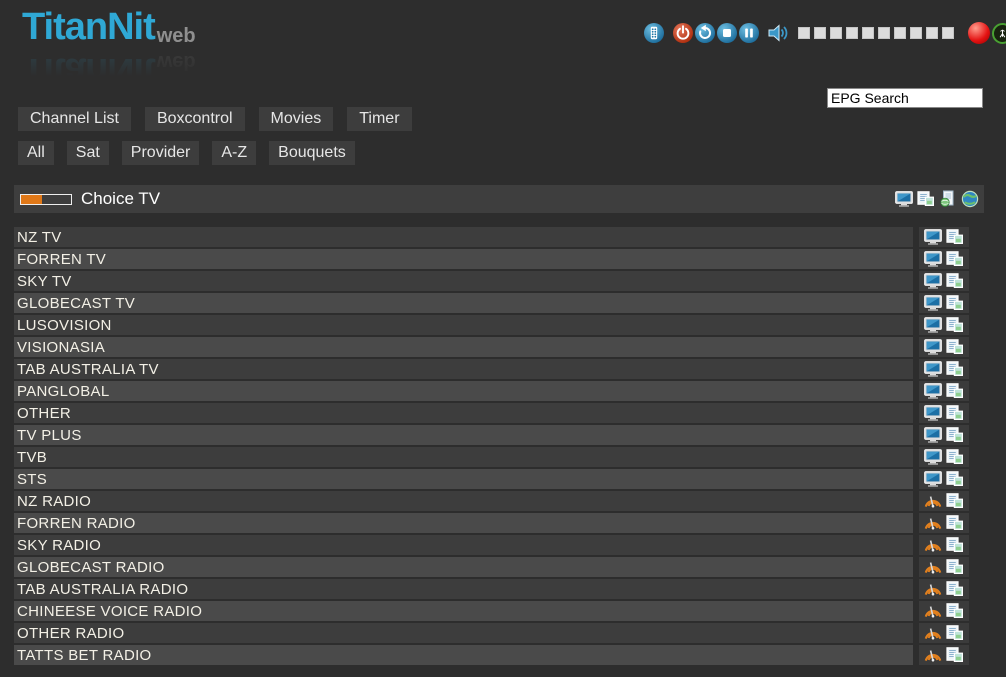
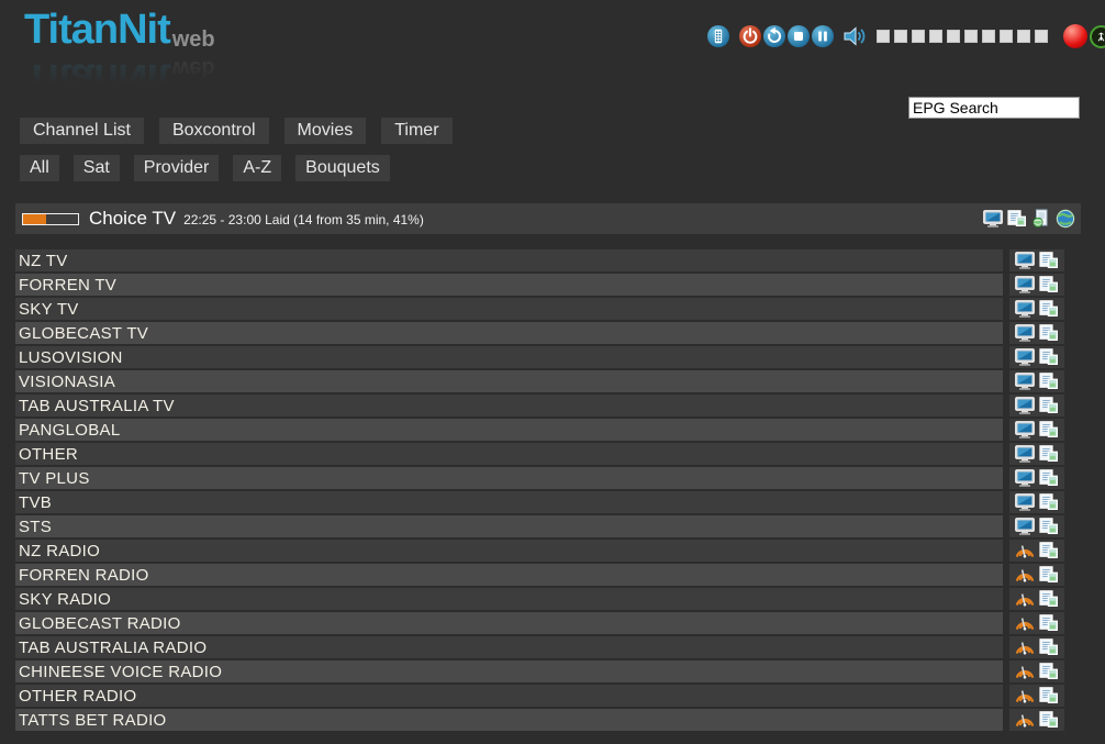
  TitanNit
  web
  EPG Search
  Channel List
  Boxcontrol
  Movies
  Timer
  All
  Sat
  Provider
  A-Z
  Bouquets
  Choice TV
+ 22:25 - 23:00 Laid (14 from 35 min, 41%)
  NZ TV
  FORREN TV
  SKY TV
  GLOBECAST TV
  LUSOVISION
  VISIONASIA
  TAB AUSTRALIA TV
  PANGLOBAL
  OTHER
  TV PLUS
  TVB
  STS
  NZ RADIO
  FORREN RADIO
  SKY RADIO
  GLOBECAST RADIO
  TAB AUSTRALIA RADIO
  CHINEESE VOICE RADIO
  OTHER RADIO
  TATTS BET RADIO
